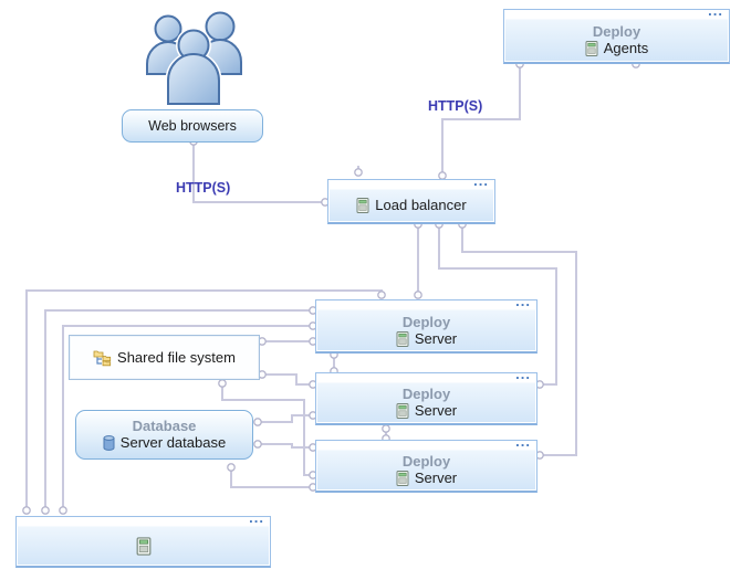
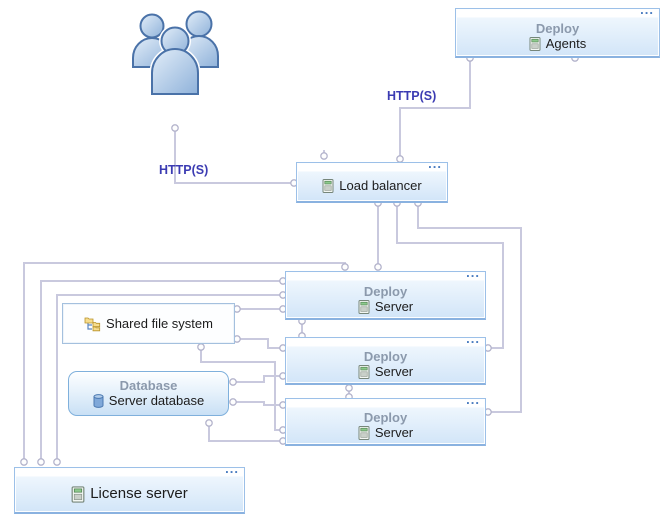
- Web browsers
  HTTP(S)
  HTTP(S)
  ...
  Deploy
  Agents
  ...
  Load balancer
  ...
  Deploy
  Server
  ...
  Deploy
  Server
  ...
  Deploy
  Server
  Shared file system
  Database
  Server database
  ...
+ License server
